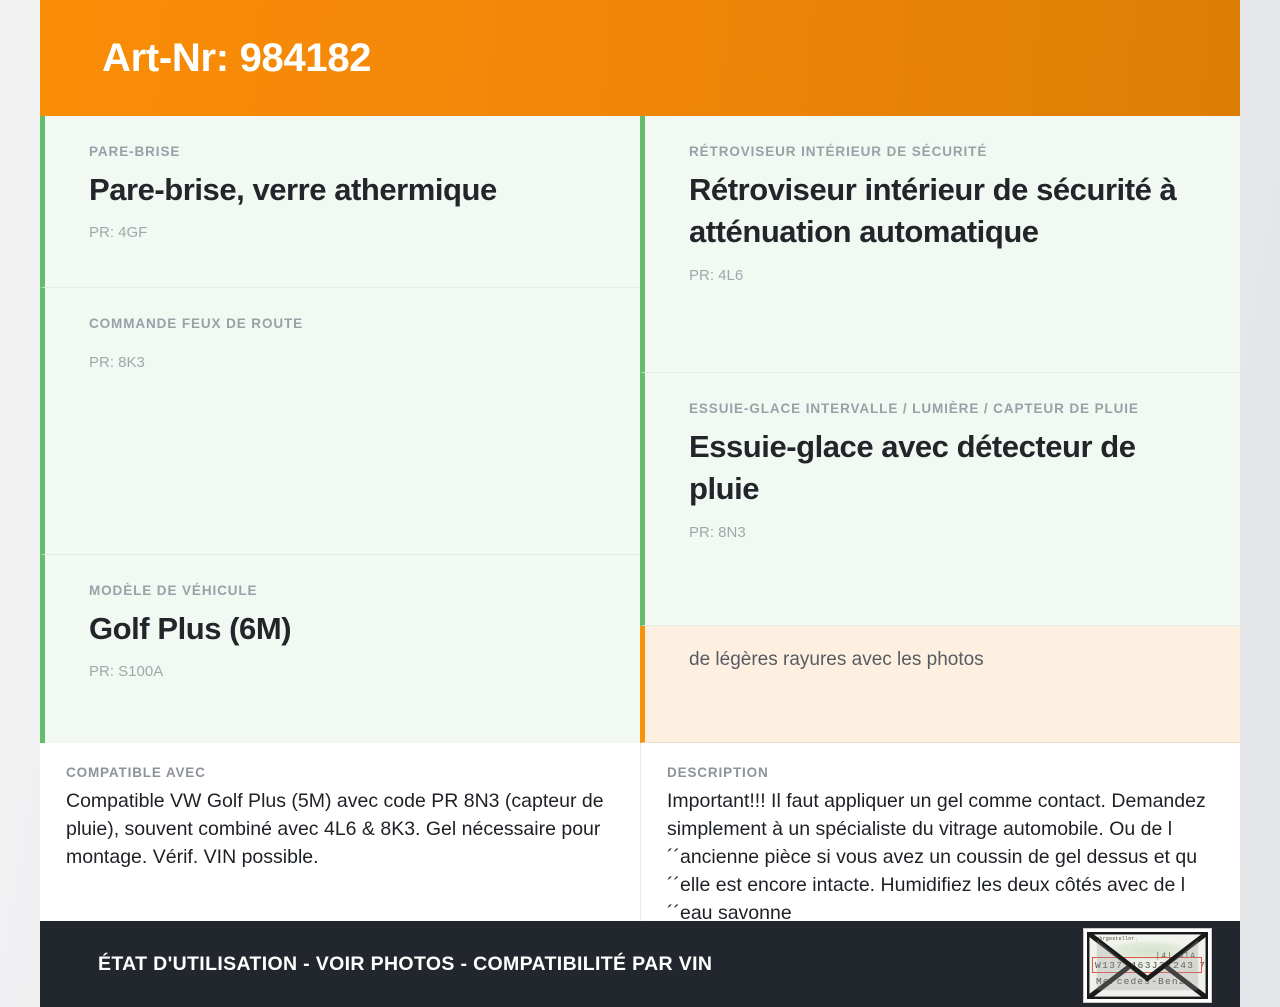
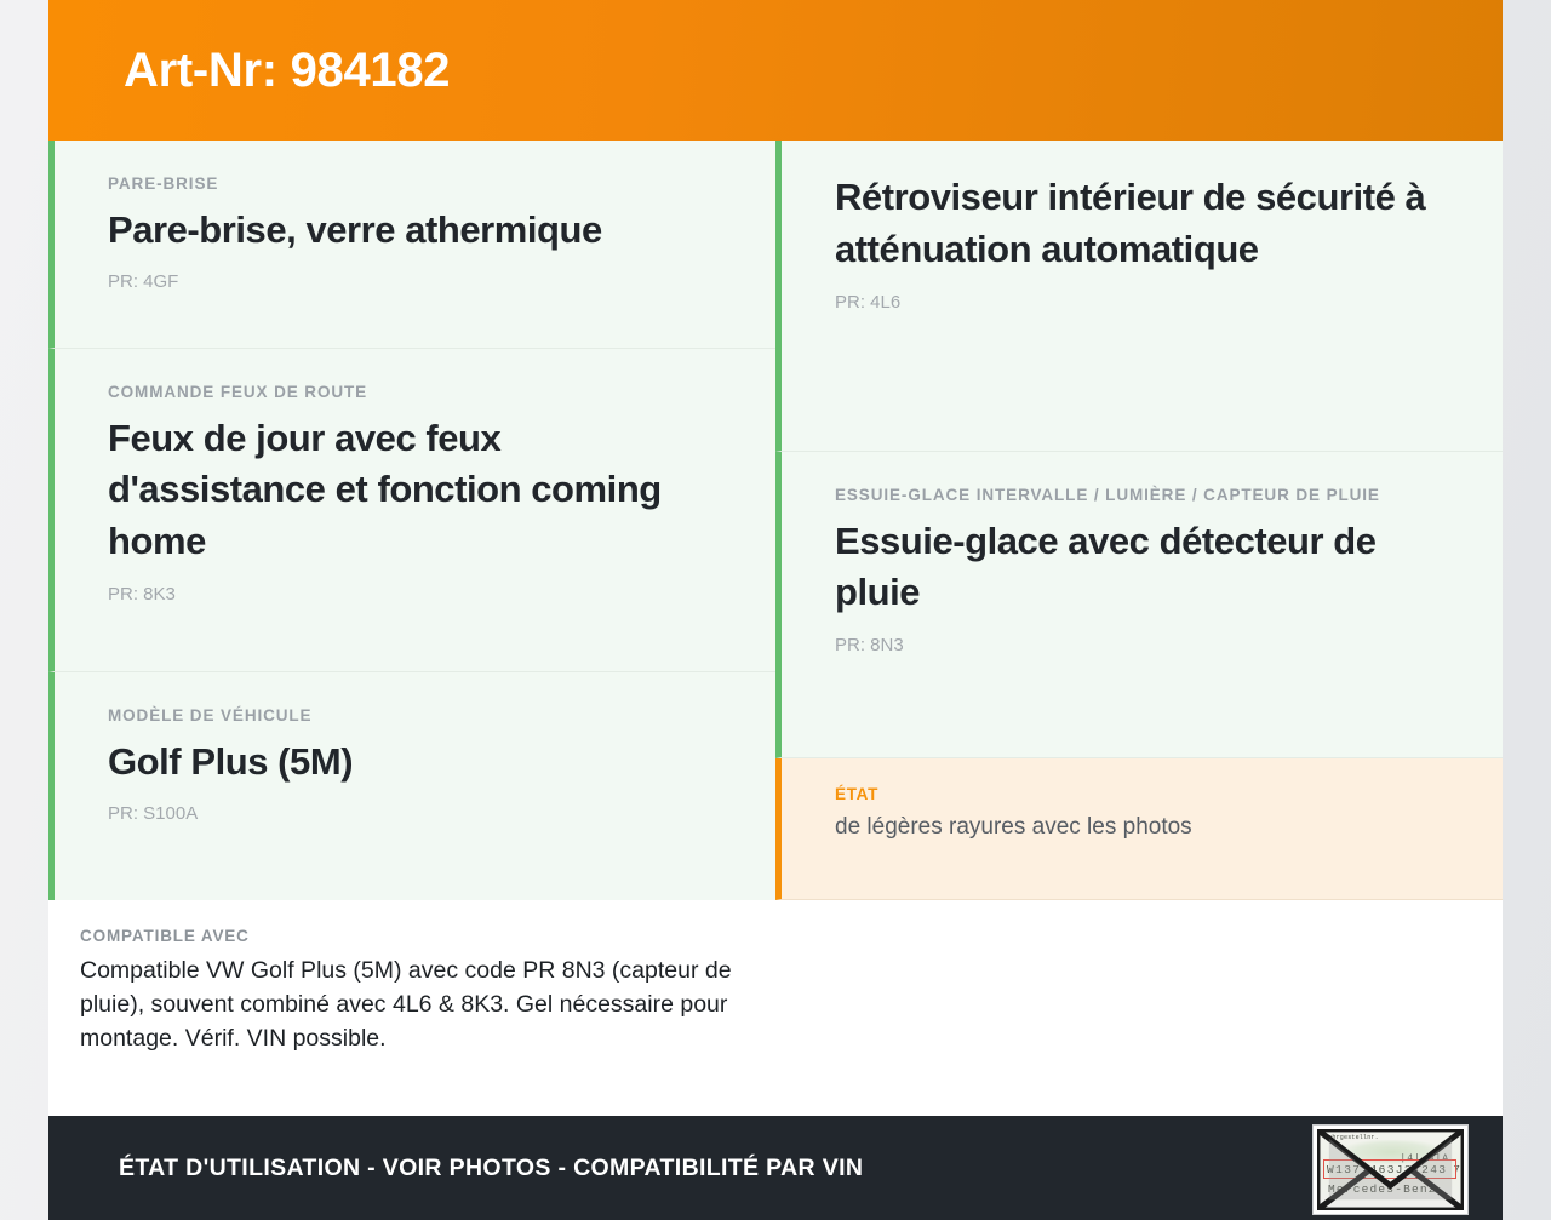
  Art-Nr: 984182
  PARE-BRISE
  Pare-brise, verre athermique
  PR: 4GF
  COMMANDE FEUX DE ROUTE
+ Feux de jour avec feux d'assistance et fonction coming home
  PR: 8K3
  MODÈLE DE VÉHICULE
- Golf Plus (6M)
+ Golf Plus (5M)
  PR: S100A
- RÉTROVISEUR INTÉRIEUR DE SÉCURITÉ
  Rétroviseur intérieur de sécurité à atténuation automatique
  PR: 4L6
  ESSUIE-GLACE INTERVALLE / LUMIÈRE / CAPTEUR DE PLUIE
  Essuie-glace avec détecteur de pluie
  PR: 8N3
+ ÉTAT
  de légères rayures avec les photos
  COMPATIBLE AVEC
  Compatible VW Golf Plus (5M) avec code PR 8N3 (capteur de pluie), souvent combiné avec 4L6 & 8K3. Gel nécessaire pour montage. Vérif. VIN possible.
- DESCRIPTION
- Important!!! Il faut appliquer un gel comme contact. Demandez simplement à un spécialiste du vitrage automobile. Ou de l´´ancienne pièce si vous avez un coussin de gel dessus et qu´´elle est encore intacte. Humidifiez les deux côtés avec de l´´eau savonne
  ÉTAT D'UTILISATION - VOIR PHOTOS - COMPATIBILITÉ PAR VIN
  |4| AlA
  W13763J1243
  7
  Mcedes-Ben
